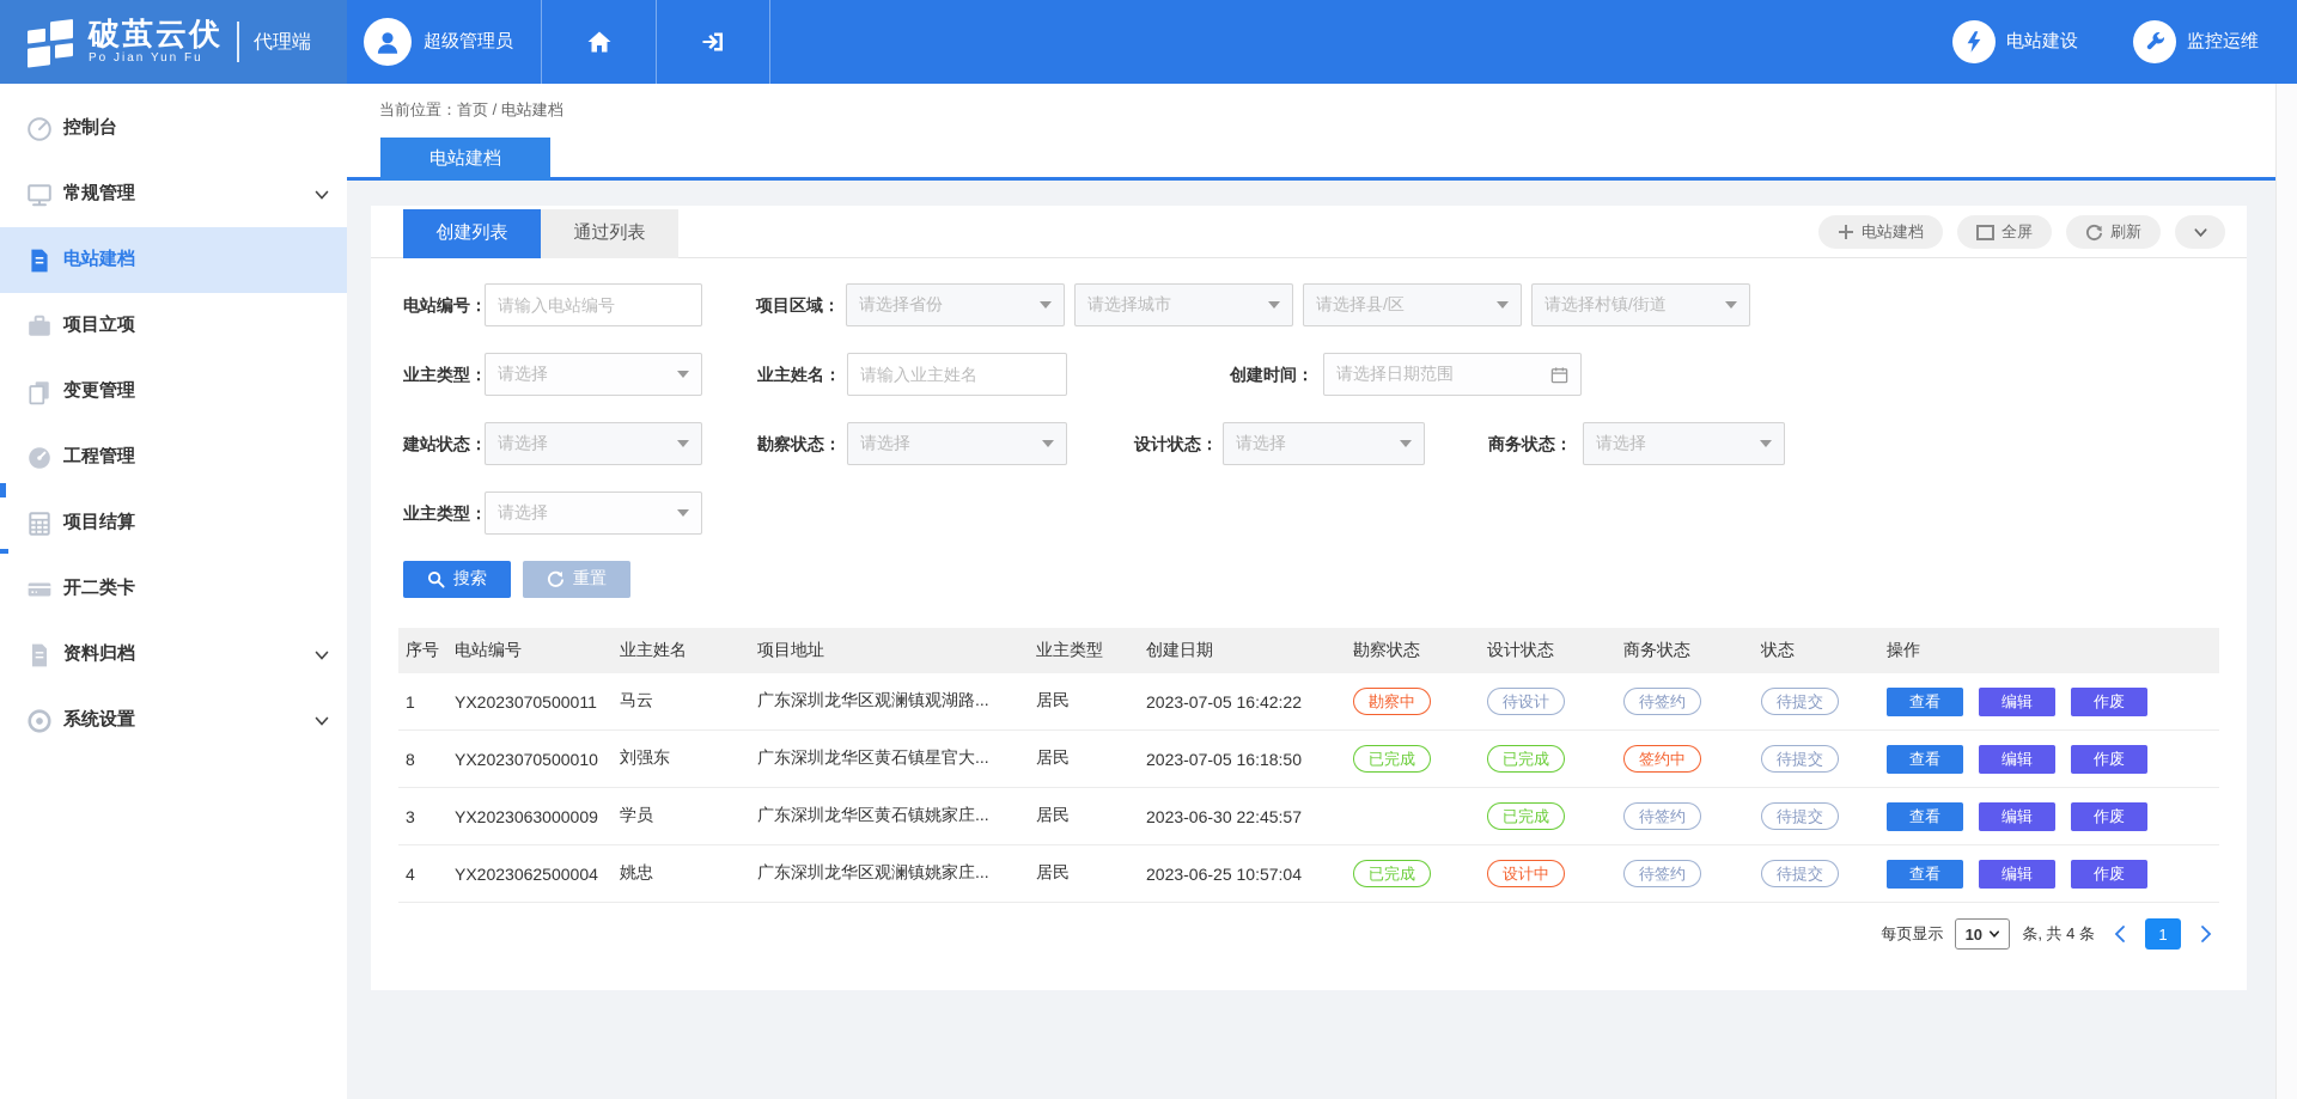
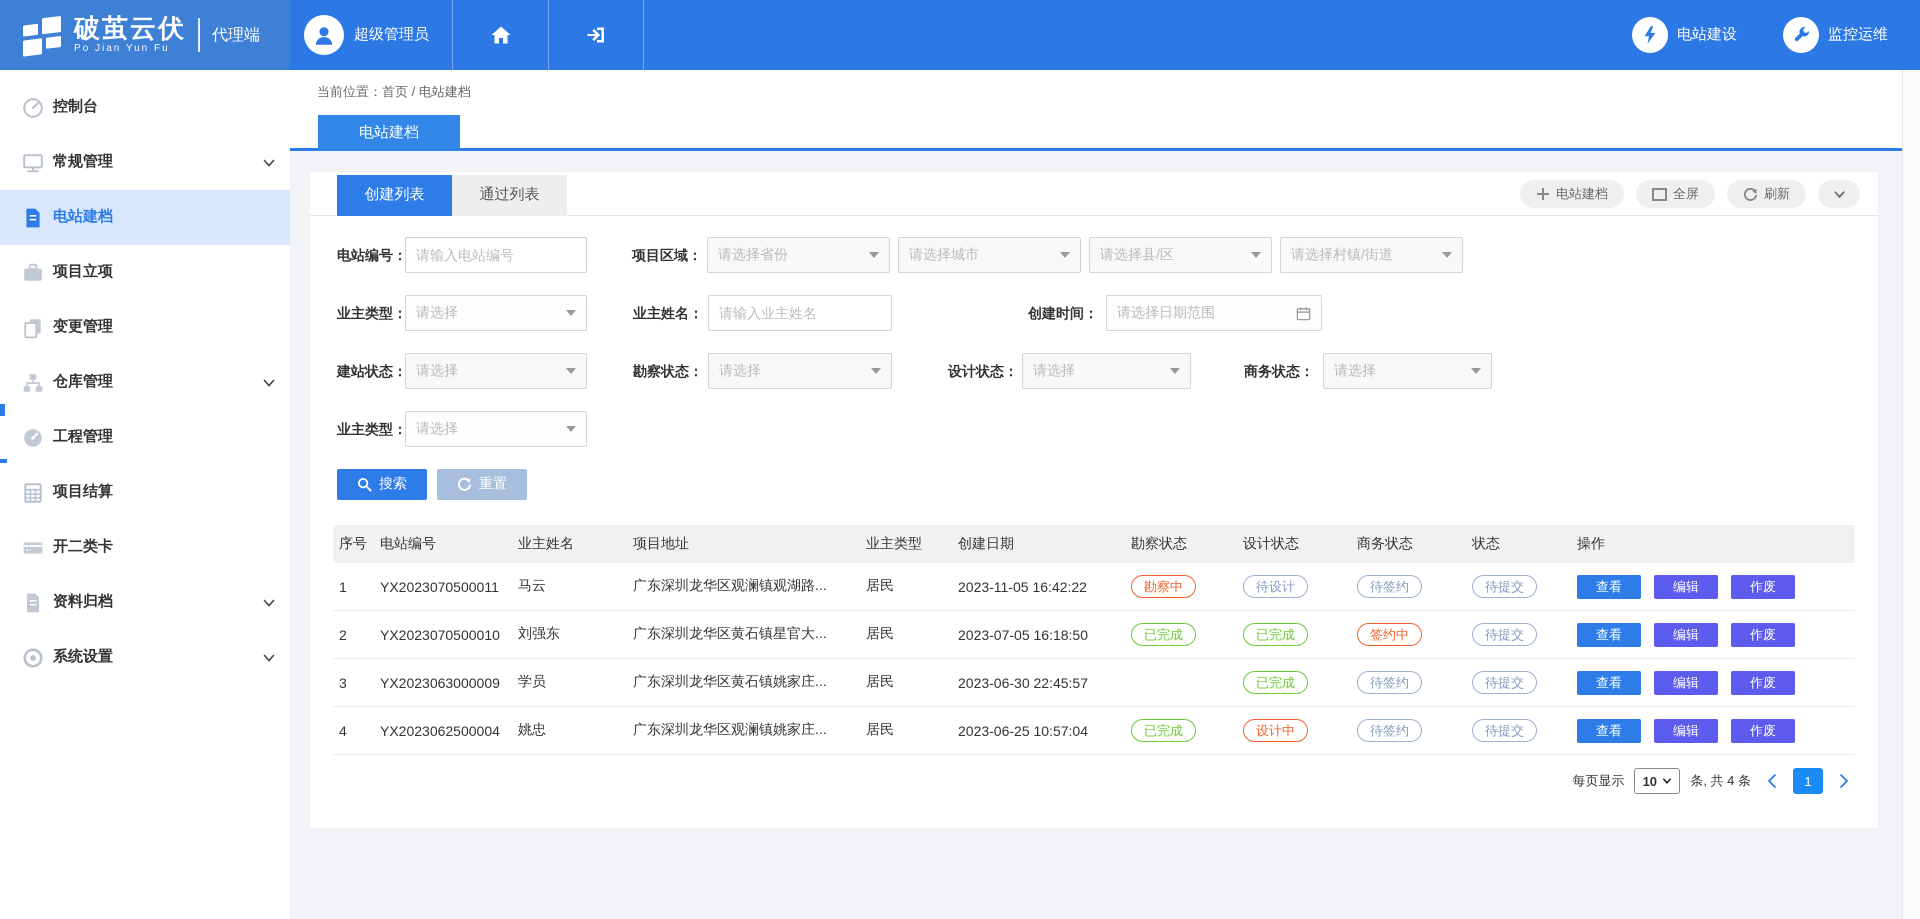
  破茧云伏
  Po Jian Yun Fu
  代理端
  超级管理员
  电站建设
  监控运维
  控制台
  常规管理
  电站建档
  项目立项
  变更管理
+ 仓库管理
  工程管理
  项目结算
  开二类卡
  资料归档
  系统设置
  当前位置：首页 / 电站建档
  电站建档
  创建列表
  通过列表
  电站建档
  全屏
  刷新
  电站编号：
  请输入电站编号
  项目区域：
  请选择省份
  请选择城市
  请选择县/区
  请选择村镇/街道
  业主类型：
  请选择
  业主姓名：
  请输入业主姓名
  创建时间：
  请选择日期范围
  建站状态：
  请选择
  勘察状态：
  请选择
  设计状态：
  请选择
  商务状态：
  请选择
  业主类型：
  请选择
  搜索
  重置
  序号
  电站编号
  业主姓名
  项目地址
  业主类型
  创建日期
  勘察状态
  设计状态
  商务状态
  状态
  操作
  1
  YX2023070500011
  马云
  广东深圳龙华区观澜镇观湖路...
  居民
- 2023-07-05 16:42:22
+ 2023-11-05 16:42:22
  勘察中
  待设计
  待签约
  待提交
  查看
  编辑
  作废
- 8
+ 2
  YX2023070500010
  刘强东
  广东深圳龙华区黄石镇星官大...
  居民
  2023-07-05 16:18:50
  已完成
  已完成
  签约中
  待提交
  查看
  编辑
  作废
  3
  YX2023063000009
  学员
  广东深圳龙华区黄石镇姚家庄...
  居民
  2023-06-30 22:45:57
  已完成
  待签约
  待提交
  查看
  编辑
  作废
  4
  YX2023062500004
  姚忠
  广东深圳龙华区观澜镇姚家庄...
  居民
  2023-06-25 10:57:04
  已完成
  设计中
  待签约
  待提交
  查看
  编辑
  作废
  每页显示
  10
  条, 共 4 条
  1
